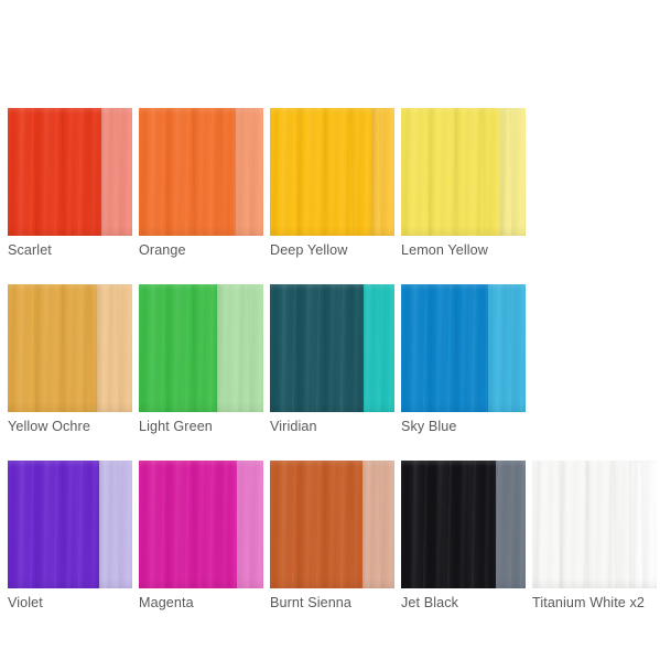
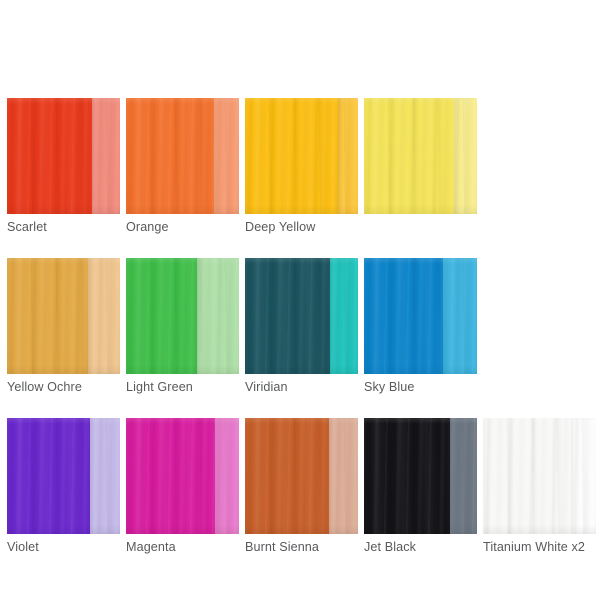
  Scarlet
  Orange
  Deep Yellow
- Lemon Yellow
  Yellow Ochre
  Light Green
  Viridian
  Sky Blue
  Violet
  Magenta
  Burnt Sienna
  Jet Black
  Titanium White x2
